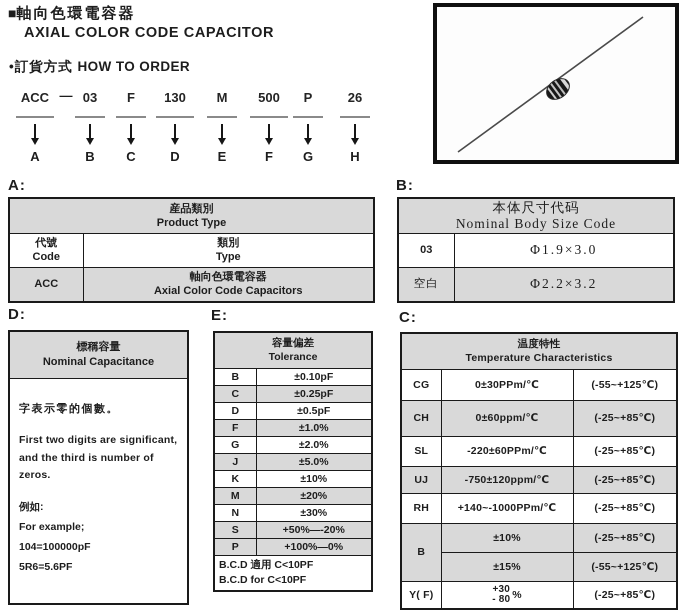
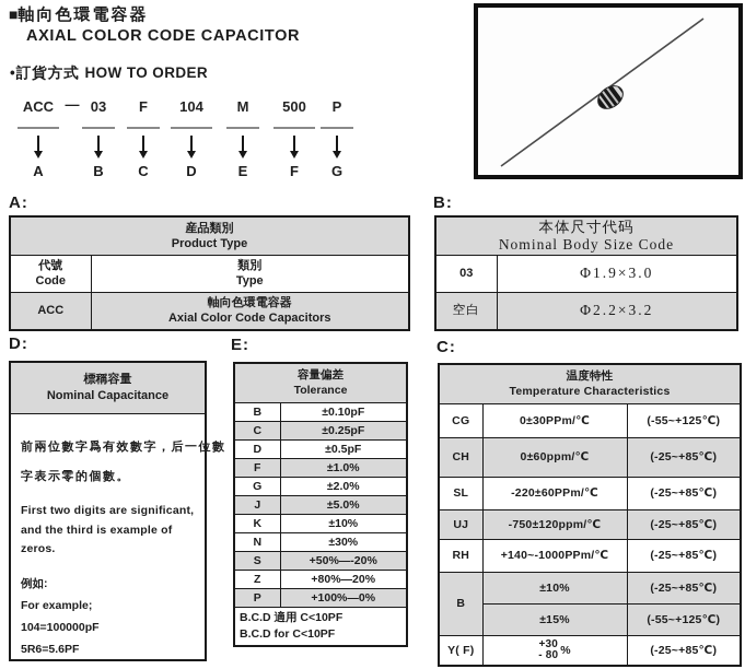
  ■軸向色環電容器
  AXIAL COLOR CODE CAPACITOR
  •訂貨方式 HOW TO ORDER
  —
  ACC
  A
  03
  B
  F
  C
- 130
+ 104
  D
  M
  E
  500
  F
  P
  G
- 26
- H
  A:
  産品類別 Product Type
  代號 Code	類別 Type
  ACC	軸向色環電容器 Axial Color Code Capacitors
  B:
  本体尺寸代码 Nominal Body Size Code
  03	Φ1.9×3.0
  空白	Φ2.2×3.2
  D:
  標稱容量
  Nominal Capacitance
+ 前兩位數字爲有效數字，后一位數
  字表示零的個數。
  First two digits are significant,
- and the third is number of
+ and the third is example of
  zeros.
  例如:
  For example;
  104=100000pF
  5R6=5.6PF
  E:
  容量偏差 Tolerance
  B	±0.10pF
  C	±0.25pF
  D	±0.5pF
  F	±1.0%
  G	±2.0%
  J	±5.0%
  K	±10%
- M	±20%
  N	±30%
  S	+50%—-20%
+ Z	+80%—20%
  P	+100%—0%
  B.C.D 適用 C<10PF B.C.D for C<10PF
  C:
  温度特性 Temperature Characteristics
  CG	0±30PPm/℃	(-55~+125℃)
  CH	0±60ppm/℃	(-25~+85℃)
  SL	-220±60PPm/℃	(-25~+85℃)
  UJ	-750±120ppm/℃	(-25~+85℃)
  RH	+140~-1000PPm/℃	(-25~+85℃)
  B	±10%	(-25~+85℃)
  ±15%	(-55~+125℃)
  Y( F)	+30 - 80 %	(-25~+85℃)
